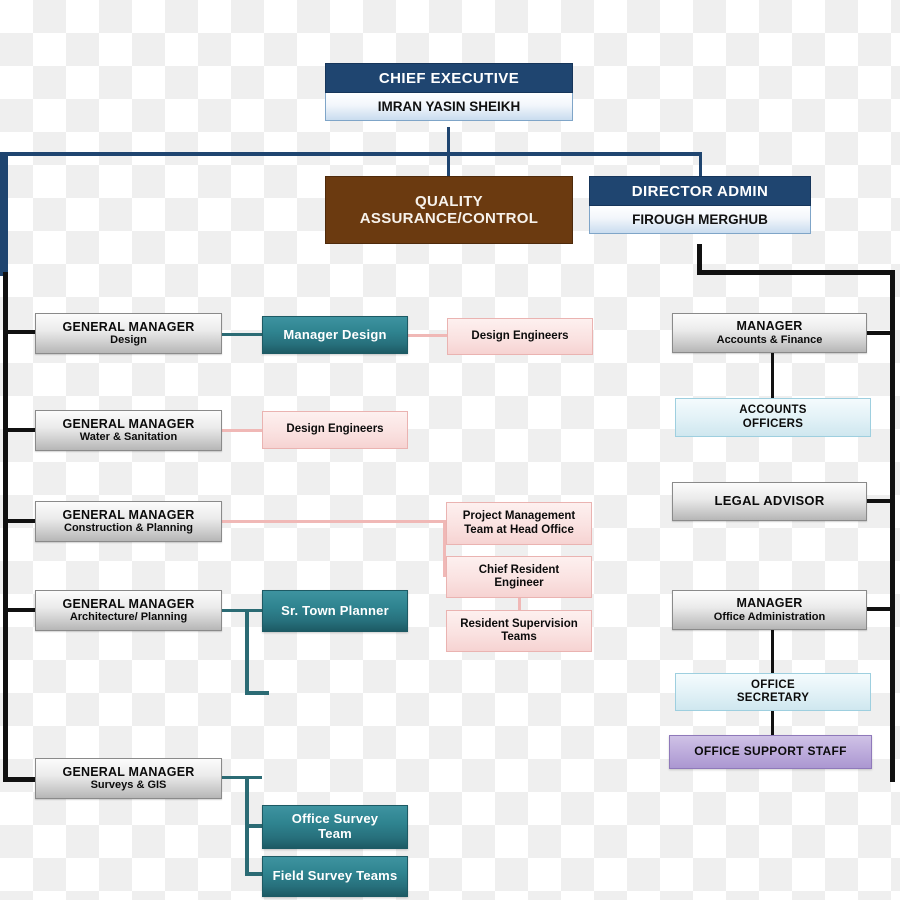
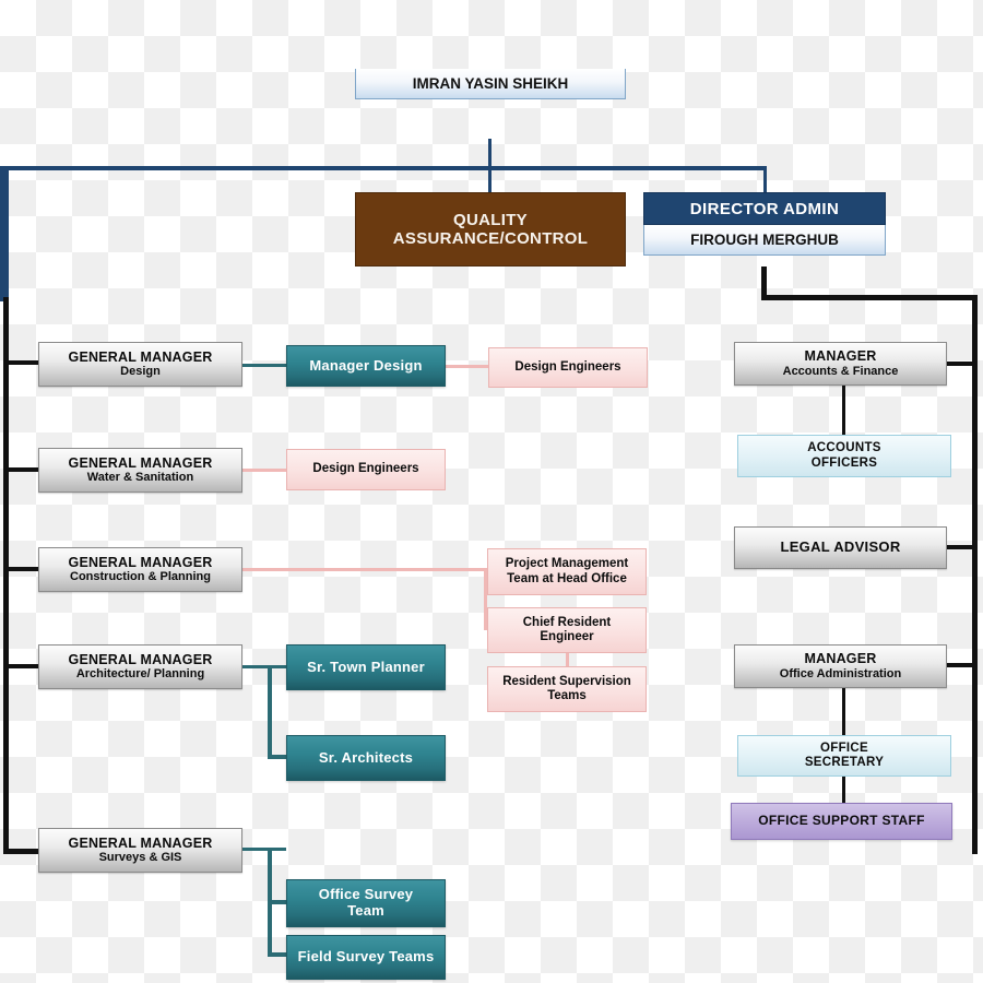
- CHIEF EXECUTIVE
  IMRAN YASIN SHEIKH
  DIRECTOR ADMIN
  FIROUGH MERGHUB
  QUALITY
  ASSURANCE/CONTROL
  GENERAL MANAGER
  Design
  GENERAL MANAGER
  Water & Sanitation
  GENERAL MANAGER
  Construction & Planning
  GENERAL MANAGER
  Architecture/ Planning
  GENERAL MANAGER
  Surveys & GIS
  Manager Design
  Sr. Town Planner
+ Sr. Architects
  Office Survey
  Team
  Field Survey Teams
  Design Engineers
  Design Engineers
  Project Management
  Team at Head Office
  Chief Resident
  Engineer
  Resident Supervision
  Teams
  MANAGER
  Accounts & Finance
  ACCOUNTS
  OFFICERS
  LEGAL ADVISOR
  MANAGER
  Office Administration
  OFFICE
  SECRETARY
  OFFICE SUPPORT STAFF
